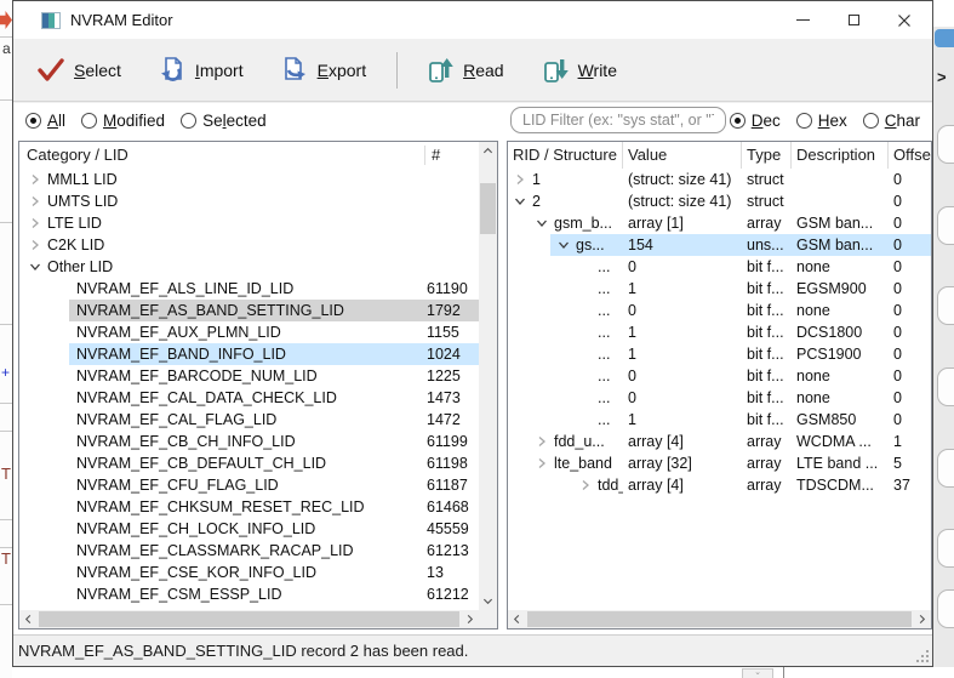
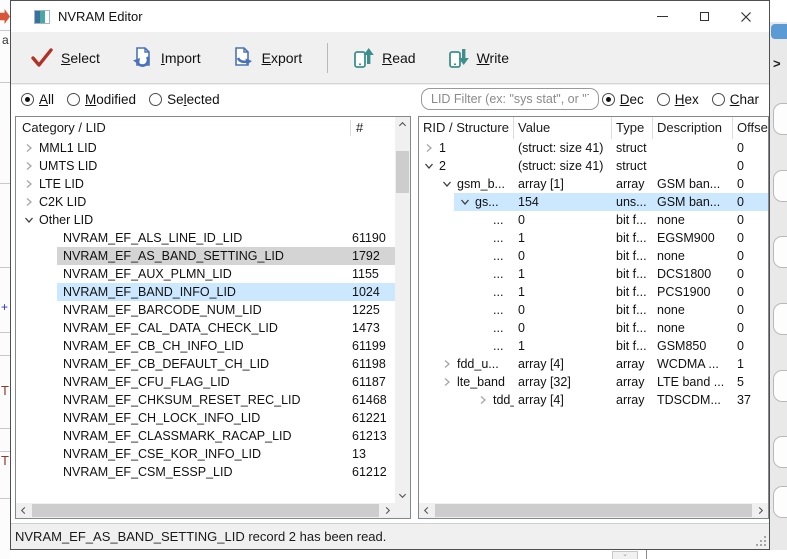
  a
  +
  T
  T
  >
  NVRAM Editor
  Select
  Import
  Export
  Read
  Write
  All
  Modified
  Selected
  LID Filter (ex: "sys stat", or "
  Dec
  Hex
  Char
  Category / LID
  #
  MML1 LID
  UMTS LID
  LTE LID
  C2K LID
  Other LID
  NVRAM_EF_ALS_LINE_ID_LID
  61190
  NVRAM_EF_AS_BAND_SETTING_LID
  1792
  NVRAM_EF_AUX_PLMN_LID
  1155
  NVRAM_EF_BAND_INFO_LID
  1024
  NVRAM_EF_BARCODE_NUM_LID
  1225
  NVRAM_EF_CAL_DATA_CHECK_LID
  1473
- NVRAM_EF_CAL_FLAG_LID
- 1472
  NVRAM_EF_CB_CH_INFO_LID
  61199
  NVRAM_EF_CB_DEFAULT_CH_LID
  61198
  NVRAM_EF_CFU_FLAG_LID
  61187
  NVRAM_EF_CHKSUM_RESET_REC_LID
  61468
  NVRAM_EF_CH_LOCK_INFO_LID
- 45559
+ 61221
  NVRAM_EF_CLASSMARK_RACAP_LID
  61213
  NVRAM_EF_CSE_KOR_INFO_LID
  13
  NVRAM_EF_CSM_ESSP_LID
  61212
  RID / Structure
  Value
  Type
  Description
  Offse
  1
  (struct: size 41)
  struct
  0
  2
  (struct: size 41)
  struct
  0
  gsm_b...
  array [1]
  array
  GSM ban...
  0
  gs...
  154
  uns...
  GSM ban...
  0
  ...
  0
  bit f...
  none
  0
  ...
  1
  bit f...
  EGSM900
  0
  ...
  0
  bit f...
  none
  0
  ...
  1
  bit f...
  DCS1800
  0
  ...
  1
  bit f...
  PCS1900
  0
  ...
  0
  bit f...
  none
  0
  ...
  0
  bit f...
  none
  0
  ...
  1
  bit f...
  GSM850
  0
  fdd_u...
  array [4]
  array
  WCDMA ...
  1
  lte_band
  array [32]
  array
  LTE band ...
  5
  array [4]
  array
  TDSCDM...
  37
  NVRAM_EF_AS_BAND_SETTING_LID record 2 has been read.
